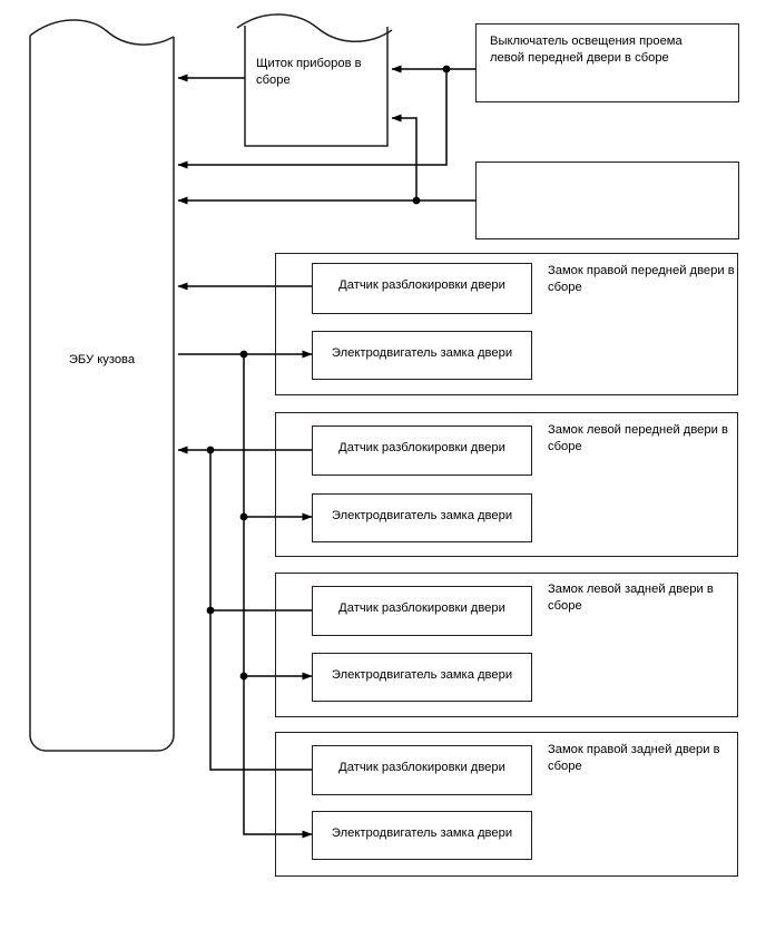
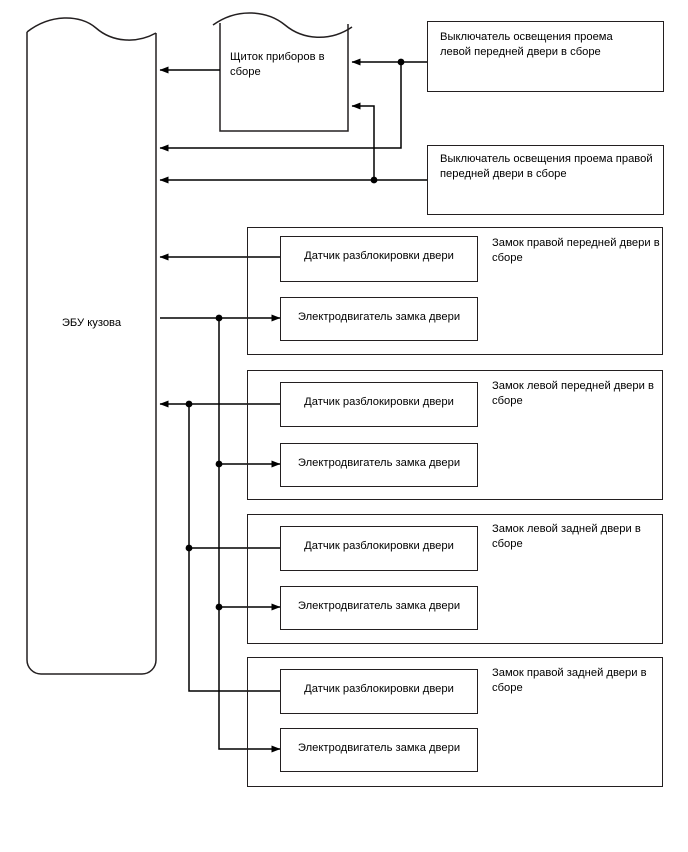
  ЭБУ кузова
  Щиток приборов в
  сборе
  Выключатель освещения проема
  левой передней двери в сборе
+ Выключатель освещения проема правой
+ передней двери в сборе
  Замок правой передней двери в
  сборе
  Датчик разблокировки двери
  Электродвигатель замка двери
  Замок левой передней двери в
  сборе
  Датчик разблокировки двери
  Электродвигатель замка двери
  Замок левой задней двери в
  сборе
  Датчик разблокировки двери
  Электродвигатель замка двери
  Замок правой задней двери в
  сборе
  Датчик разблокировки двери
  Электродвигатель замка двери
